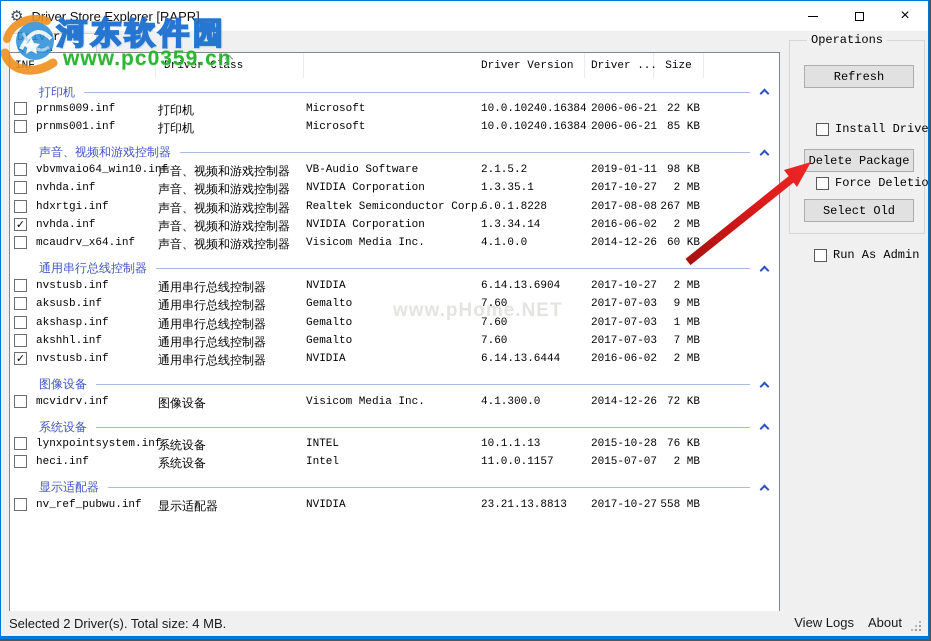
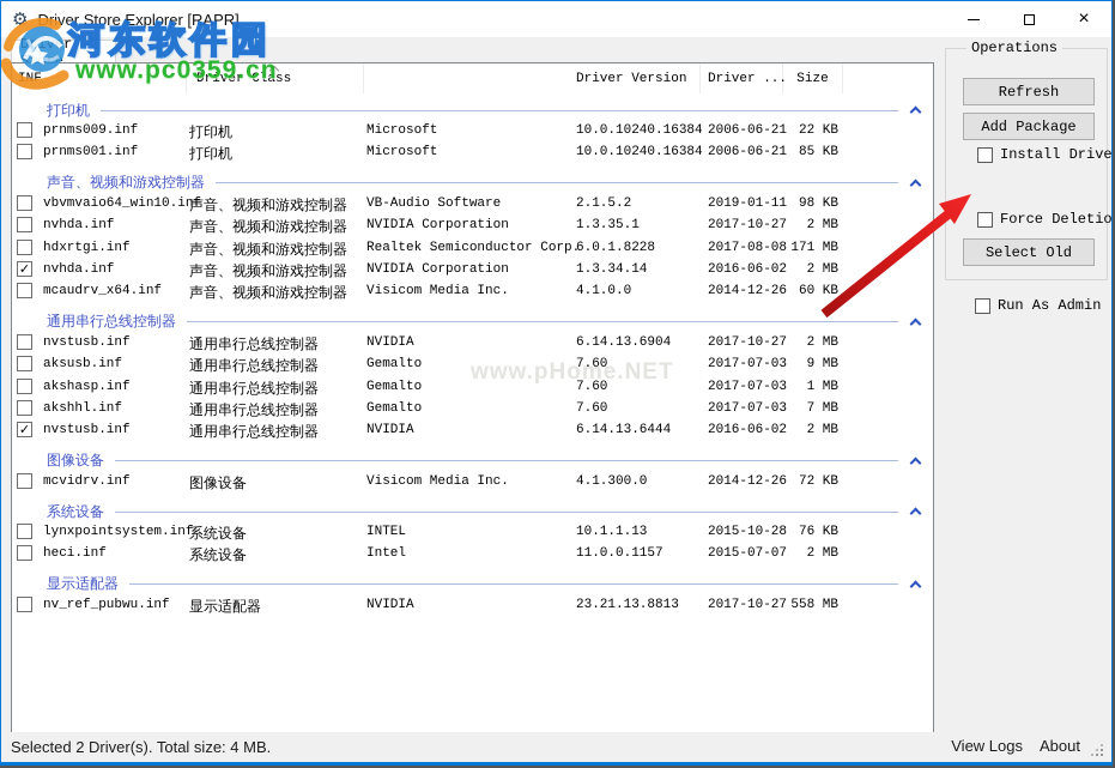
  ⚙
  iver Store Explorer [RAPR]
  ×
  Driver Sre
  Driver Class
  Driver Version
  Driver ...
  Size
  打印机
  prnms009.inf
  打印机
  Microsoft
  10.0.10240.16384
  2006-06-21
  22 KB
  prnms001.inf
  打印机
  Microsoft
  10.0.10240.16384
  2006-06-21
  85 KB
  声音、视频和游戏控制器
  vbvmvaio64_win10.inf
  声音、视频和游戏控制器
  VB-Audio Software
  2.1.5.2
  2019-01-11
  98 KB
  nvhda.inf
  声音、视频和游戏控制器
  NVIDIA Corporation
  1.3.35.1
  2017-10-27
  2 MB
  hdxrtgi.inf
  声音、视频和游戏控制器
  Realtek Semiconductor Corp.
  6.0.1.8228
  2017-08-08
- 267 MB
+ 171 MB
  ✓
  nvhda.inf
  声音、视频和游戏控制器
  NVIDIA Corporation
  1.3.34.14
  2016-06-02
  2 MB
  mcaudrv_x64.inf
  声音、视频和游戏控制器
  Visicom Media Inc.
  4.1.0.0
  2014-12-26
  60 KB
  通用串行总线控制器
  nvstusb.inf
  通用串行总线控制器
  NVIDIA
  6.14.13.6904
  2017-10-27
  2 MB
  aksusb.inf
  通用串行总线控制器
  Gemalto
  7.60
  2017-07-03
  9 MB
  akshasp.inf
  通用串行总线控制器
  Gemalto
  7.60
  2017-07-03
  1 MB
  akshhl.inf
  通用串行总线控制器
  Gemalto
  7.60
  2017-07-03
  7 MB
  ✓
  nvstusb.inf
  通用串行总线控制器
  NVIDIA
  6.14.13.6444
  2016-06-02
  2 MB
  图像设备
  mcvidrv.inf
  图像设备
  Visicom Media Inc.
  4.1.300.0
  2014-12-26
  72 KB
  系统设备
  lynxpointsystem.inf
  系统设备
  INTEL
  10.1.1.13
  2015-10-28
  76 KB
  heci.inf
  系统设备
  Intel
  11.0.0.1157
  2015-07-07
  2 MB
  显示适配器
  nv_ref_pubwu.inf
  显示适配器
  NVIDIA
  23.21.13.8813
  2017-10-27
  558 MB
  Operations
  Refresh
+ Add Package
  Install Drive
- Delete Package
  Force Deletio
  Select Old
  Run As Admin
  Selected 2 Driver(s). Total size: 4 MB.
  View Logs
  About
  河东软件园
  www.pc0359.cn
  www.pHome.NET
